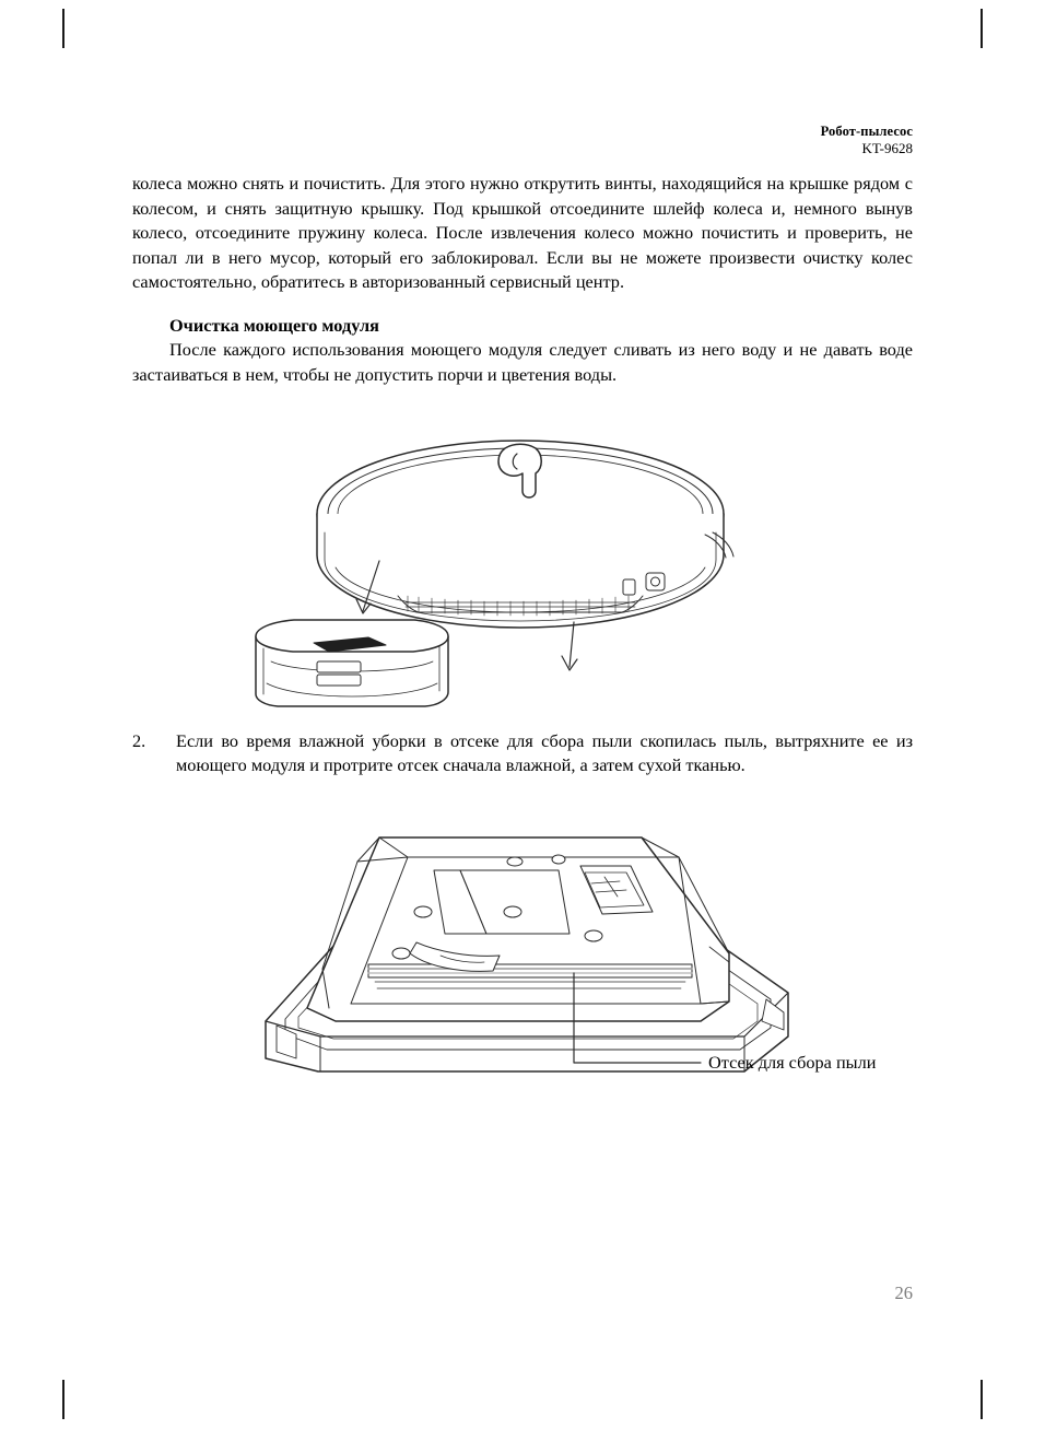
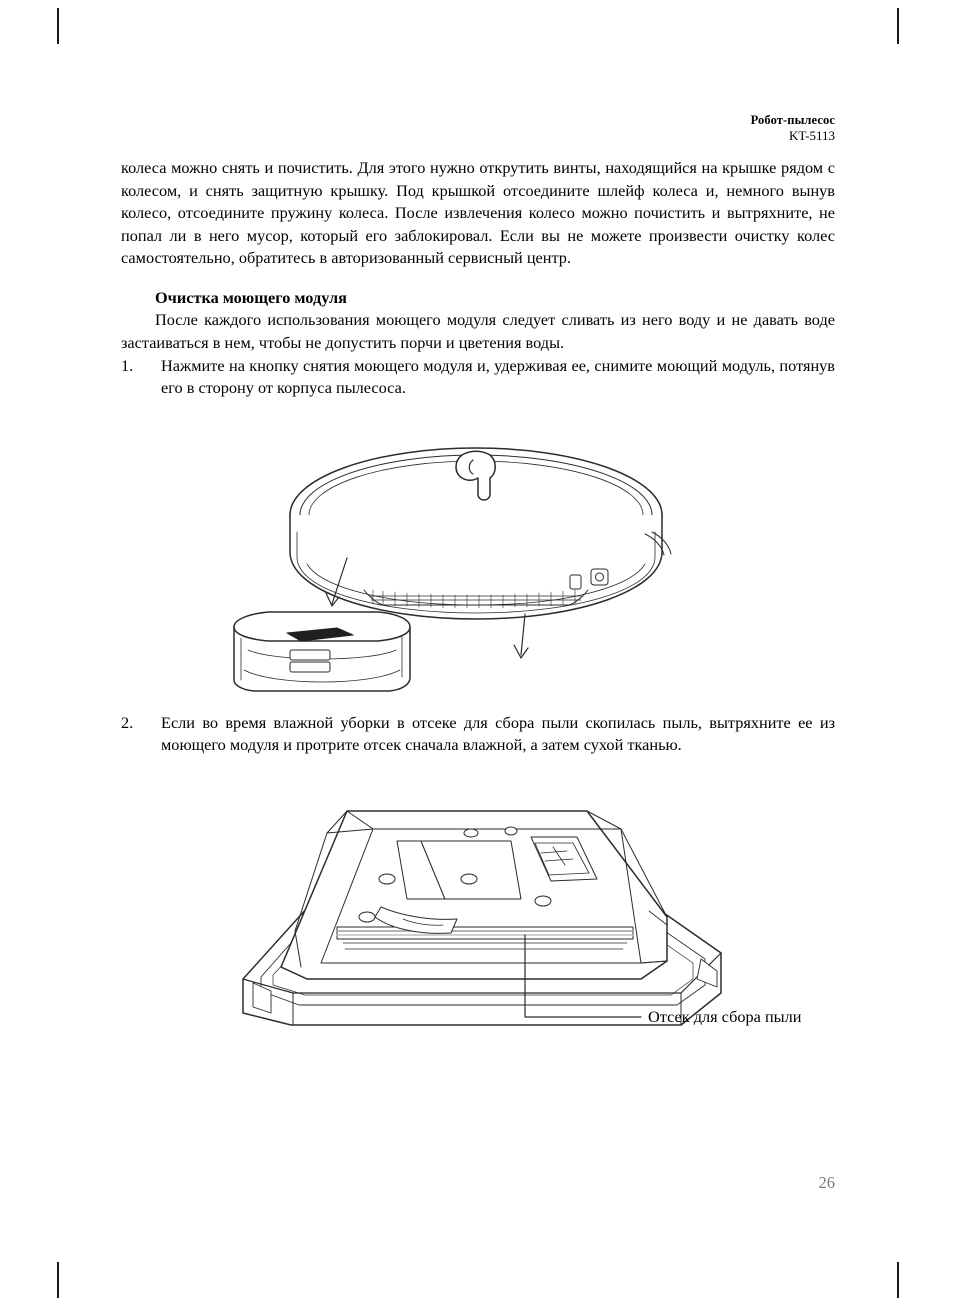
  Робот-пылесос
- KT-9628
+ KT-5113
- колеса можно снять и почистить. Для этого нужно открутить винты, находящийся на крышке рядом с колесом, и снять защитную крышку. Под крышкой отсоедините шлейф колеса и, немного вынув колесо, отсоедините пружину колеса. После извлечения колесо можно почистить и проверить, не попал ли в него мусор, который его заблокировал. Если вы не можете произвести очистку колес самостоятельно, обратитесь в авторизованный сервисный центр.
+ колеса можно снять и почистить. Для этого нужно открутить винты, находящийся на крышке рядом с колесом, и снять защитную крышку. Под крышкой отсоедините шлейф колеса и, немного вынув колесо, отсоедините пружину колеса. После извлечения колесо можно почистить и вытряхните, не попал ли в него мусор, который его заблокировал. Если вы не можете произвести очистку колес самостоятельно, обратитесь в авторизованный сервисный центр.
  Очистка моющего модуля
  После каждого использования моющего модуля следует сливать из него воду и не давать воде застаиваться в нем, чтобы не допустить порчи и цветения воды.
+ 1.
+ Нажмите на кнопку снятия моющего модуля и, удерживая ее, снимите моющий модуль, потянув его в сторону от корпуса пылесоса.
  2.
  Если во время влажной уборки в отсеке для сбора пыли скопилась пыль, вытряхните ее из моющего модуля и протрите отсек сначала влажной, а затем сухой тканью.
  Отсек для сбора пыли
  26
